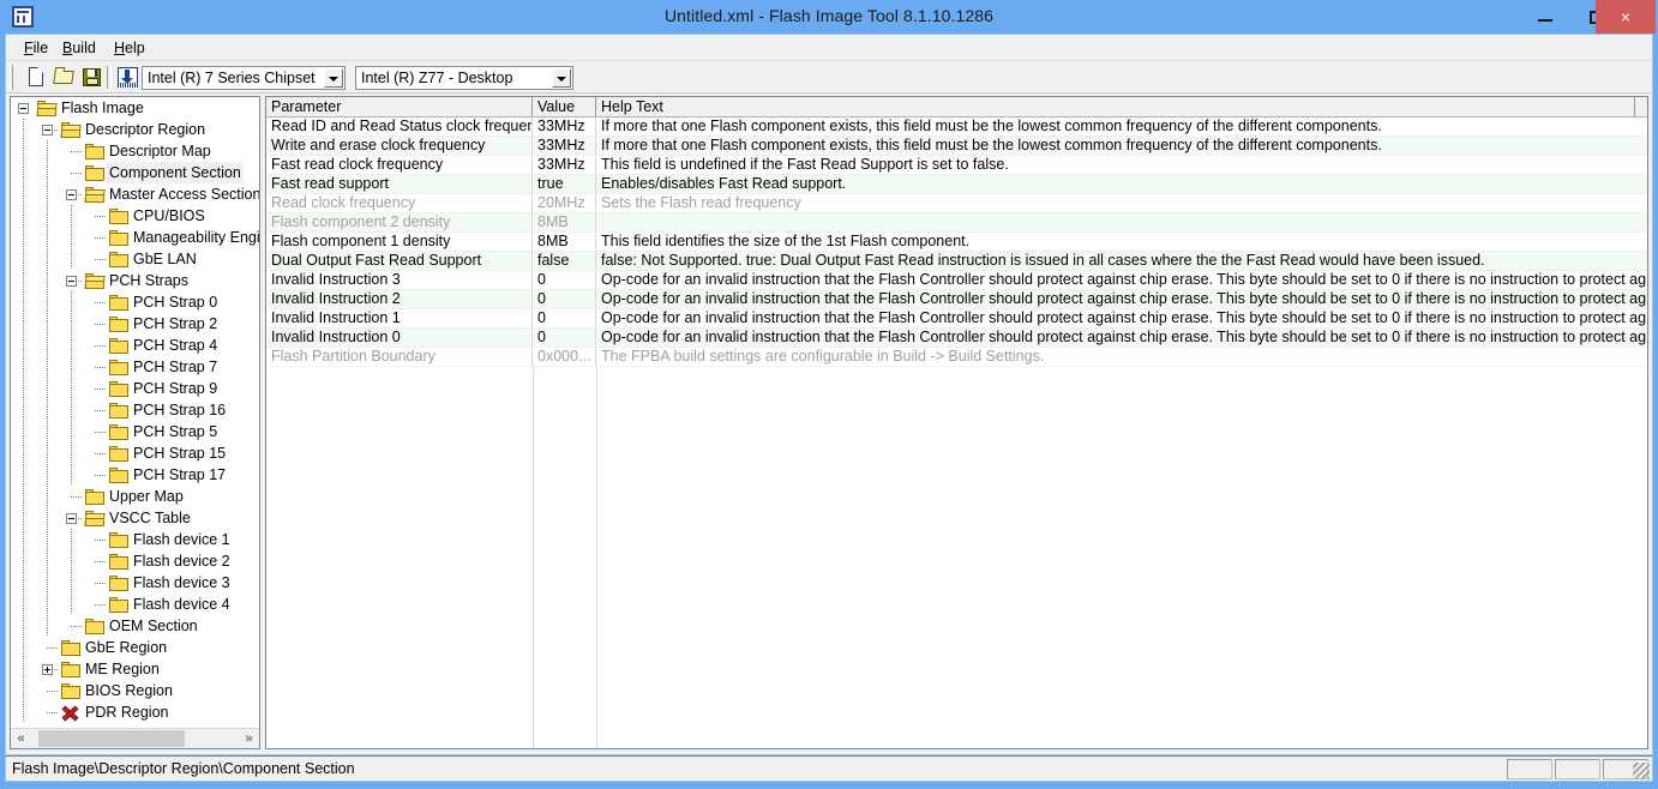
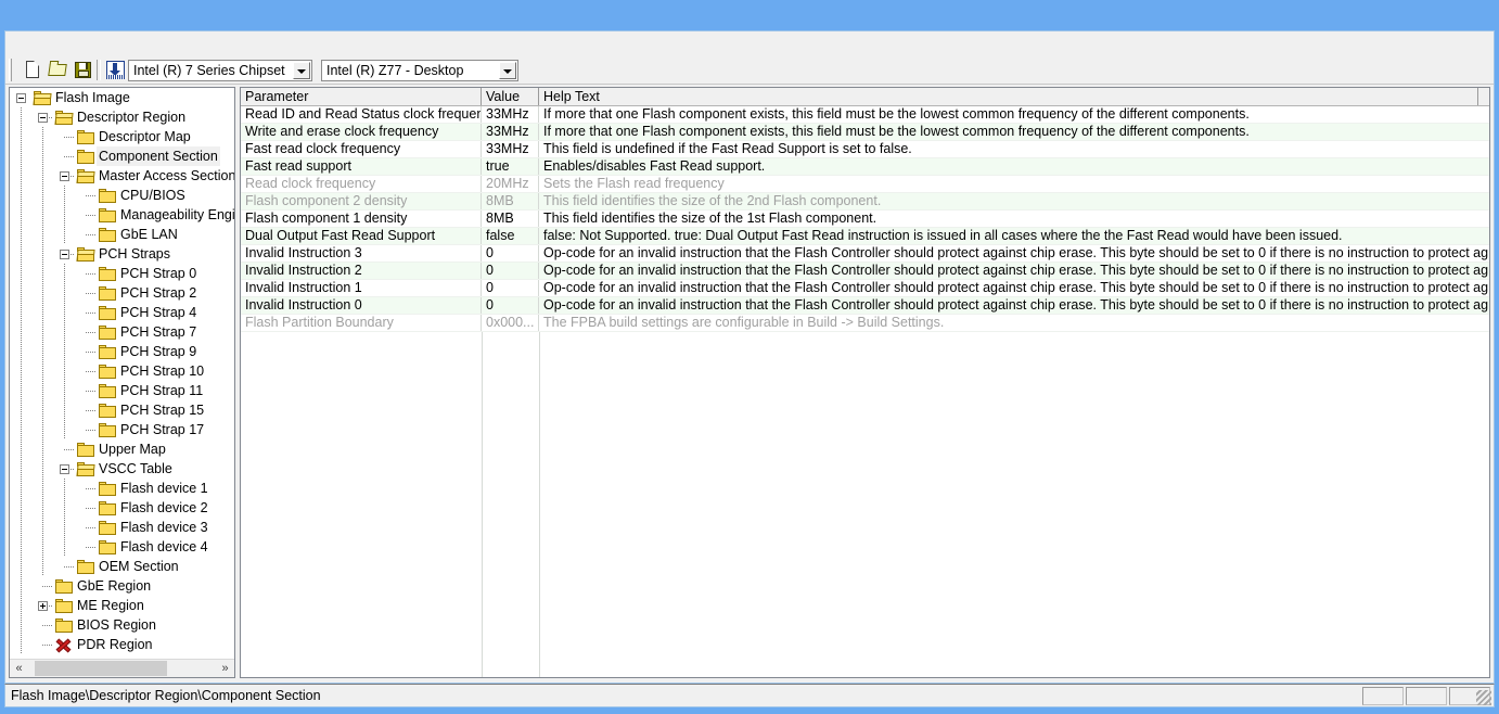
- Untitled.xml - Flash Image Tool 8.1.10.1286
- ×
- File
- Build
- Help
  Intel (R) 7 Series Chipset
  Intel (R) Z77 - Desktop
  Flash Image
  Descriptor Region
  Descriptor Map
  Component Section
  Master Access Section
  CPU/BIOS
  Manageability Engi
  GbE LAN
  PCH Straps
  PCH Strap 0
  PCH Strap 2
  PCH Strap 4
  PCH Strap 7
  PCH Strap 9
- PCH Strap 16
+ PCH Strap 10
- PCH Strap 5
+ PCH Strap 11
  PCH Strap 15
  PCH Strap 17
  Upper Map
  VSCC Table
  Flash device 1
  Flash device 2
  Flash device 3
  Flash device 4
  OEM Section
  GbE Region
  ME Region
  BIOS Region
  PDR Region
  «
  »
  Parameter
  Value
  Help Text
  Read ID and Read Status clock frequen
  33MHz
  If more that one Flash component exists, this field must be the lowest common frequency of the different components.
  Write and erase clock frequency
  33MHz
  If more that one Flash component exists, this field must be the lowest common frequency of the different components.
  Fast read clock frequency
  33MHz
  This field is undefined if the Fast Read Support is set to false.
  Fast read support
  true
  Enables/disables Fast Read support.
  Read clock frequency
  20MHz
  Sets the Flash read frequency
  Flash component 2 density
  8MB
+ This field identifies the size of the 2nd Flash component.
  Flash component 1 density
  8MB
  This field identifies the size of the 1st Flash component.
  Dual Output Fast Read Support
  false
  false: Not Supported. true: Dual Output Fast Read instruction is issued in all cases where the the Fast Read would have been issued.
  Invalid Instruction 3
  0
  Op-code for an invalid instruction that the Flash Controller should protect against chip erase. This byte should be set to 0 if there is no instruction to protect ag
  Invalid Instruction 2
  0
  Op-code for an invalid instruction that the Flash Controller should protect against chip erase. This byte should be set to 0 if there is no instruction to protect ag
  Invalid Instruction 1
  0
  Op-code for an invalid instruction that the Flash Controller should protect against chip erase. This byte should be set to 0 if there is no instruction to protect ag
  Invalid Instruction 0
  0
  Op-code for an invalid instruction that the Flash Controller should protect against chip erase. This byte should be set to 0 if there is no instruction to protect ag
  Flash Partition Boundary
  0x000...
  The FPBA build settings are configurable in Build -> Build Settings.
  Flash Image\Descriptor Region\Component Section
